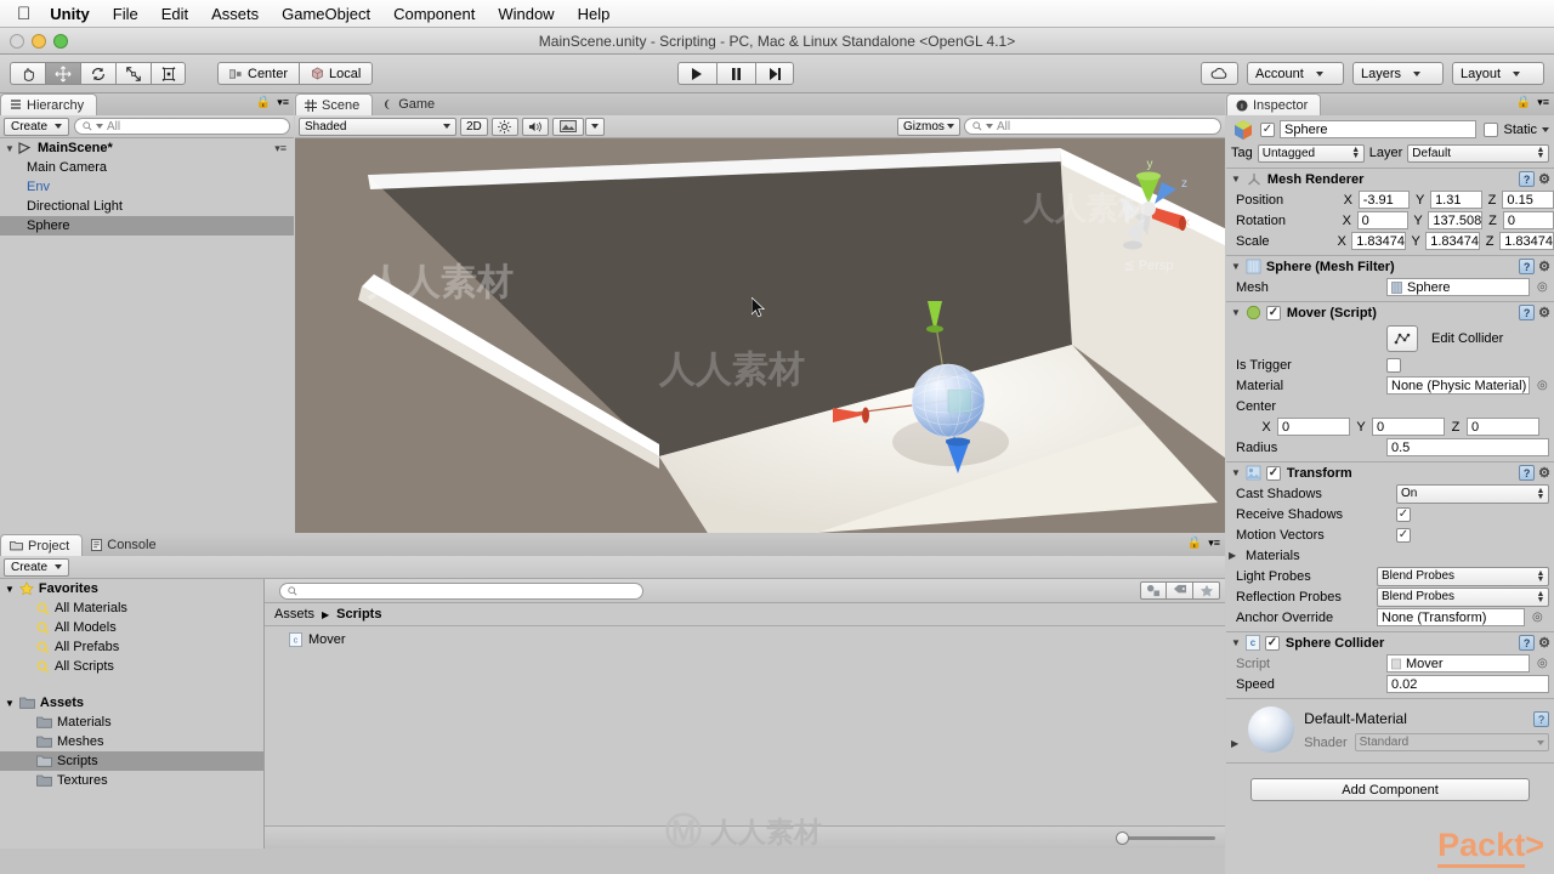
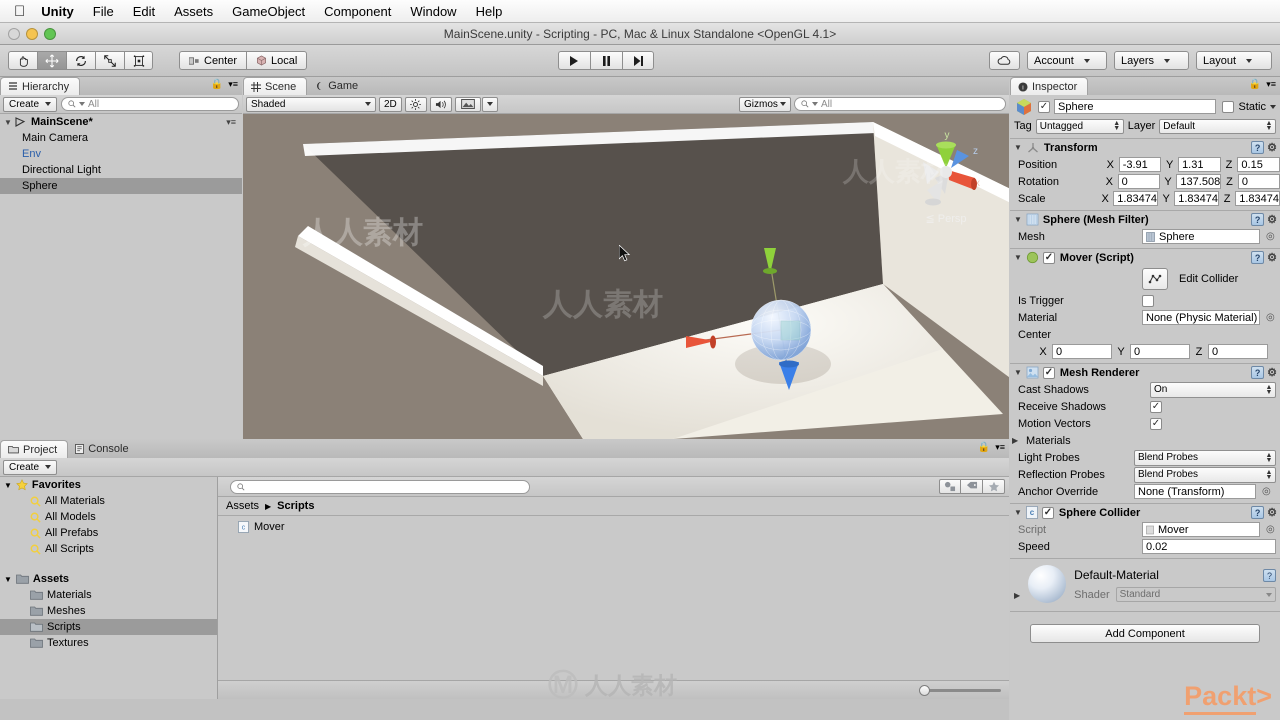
  
  Unity
  File
  Edit
  Assets
  GameObject
  Component
  Window
  Help
  MainScene.unity - Scripting - PC, Mac & Linux Standalone <OpenGL 4.1>
  Center
  Local
  Account
  Layers
  Layout
  Hierarchy
  🔒
  ▾≡
  Create
  All
  ▼
  MainScene*
  ▾≡
  Main Camera
  Env
  Directional Light
  Sphere
  Scene
  Game
  Shaded
  2D
  Gizmos
  All
  y
  z
  x
  人人素材
  人人素材
  人人素材
  Project
  Console
  🔒
  ▾≡
  Create
  ▼
  Favorites
  All Materials
  All Models
  All Prefabs
  All Scripts
  ▼
  Assets
  Materials
  Meshes
  Scripts
  Textures
  Assets
  ▶
  Scripts
  Mover
  Inspector
  🔒
  ▾≡
  ✓
  Sphere
  Static
  Tag
  Untagged
  Layer
  Default
  ▼
- Mesh Renderer
+ Transform
  ?
  ⚙
  Position
  X
  -3.91
  Y
  1.31
  Z
  0.15
  Rotation
  X
  0
  Y
  137.508
  Z
  0
  Scale
  X
  1.83474
  Y
  1.83474
  Z
  1.83474
  ▼
  Sphere (Mesh Filter)
  ?
  ⚙
  Mesh
  Sphere
  ◎
  ▼
  ✓
  Mover (Script)
  ?
  ⚙
  Edit Collider
  Is Trigger
  Material
  None (Physic Material)
  ◎
  Center
  X
  0
  Y
  0
  Z
  0
- Radius
- 0.5
  ▼
  ✓
- Transform
+ Mesh Renderer
  ?
  ⚙
  Cast Shadows
  On
  Receive Shadows
  ✓
  Motion Vectors
  ✓
  ▶
  Materials
  Light Probes
  Blend Probes
  Reflection Probes
  Blend Probes
  Anchor Override
  None (Transform)
  ◎
  ▼
  c
  ✓
  Sphere Collider
  ?
  ⚙
  Script
  Mover
  ◎
  Speed
  0.02
  ▶
  Default-Material
  ?
  Shader
  Standard
  Add Component
  Ⓜ
  人人素材
  Packt>
